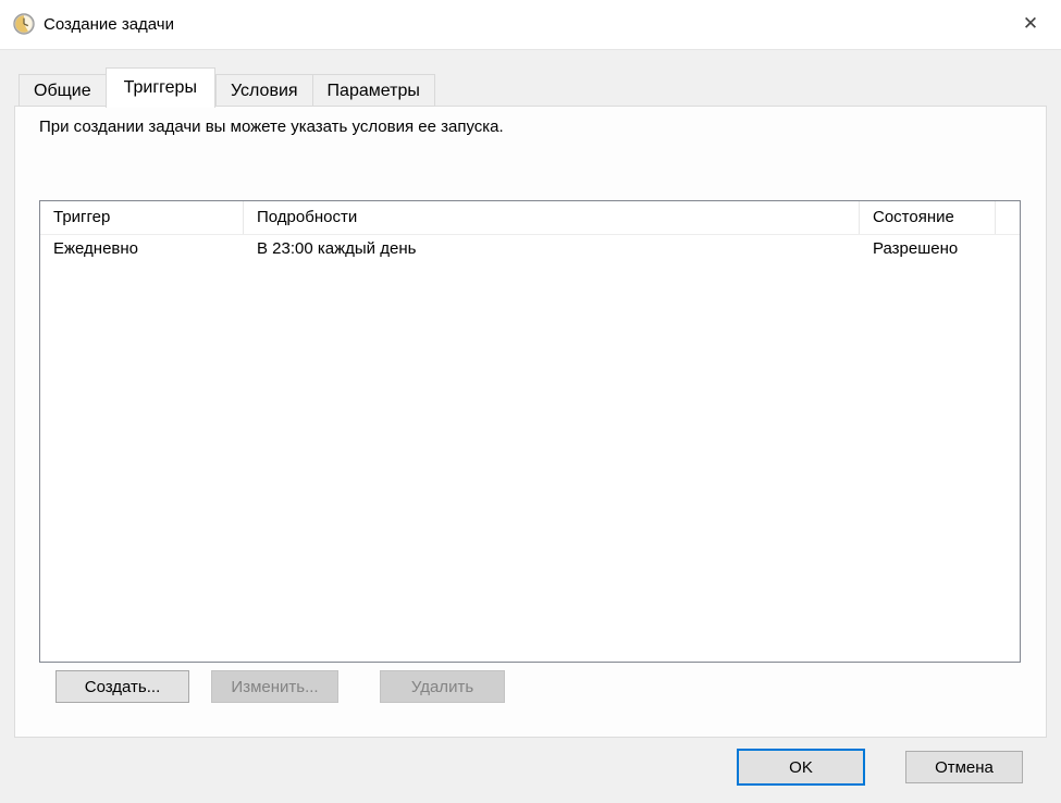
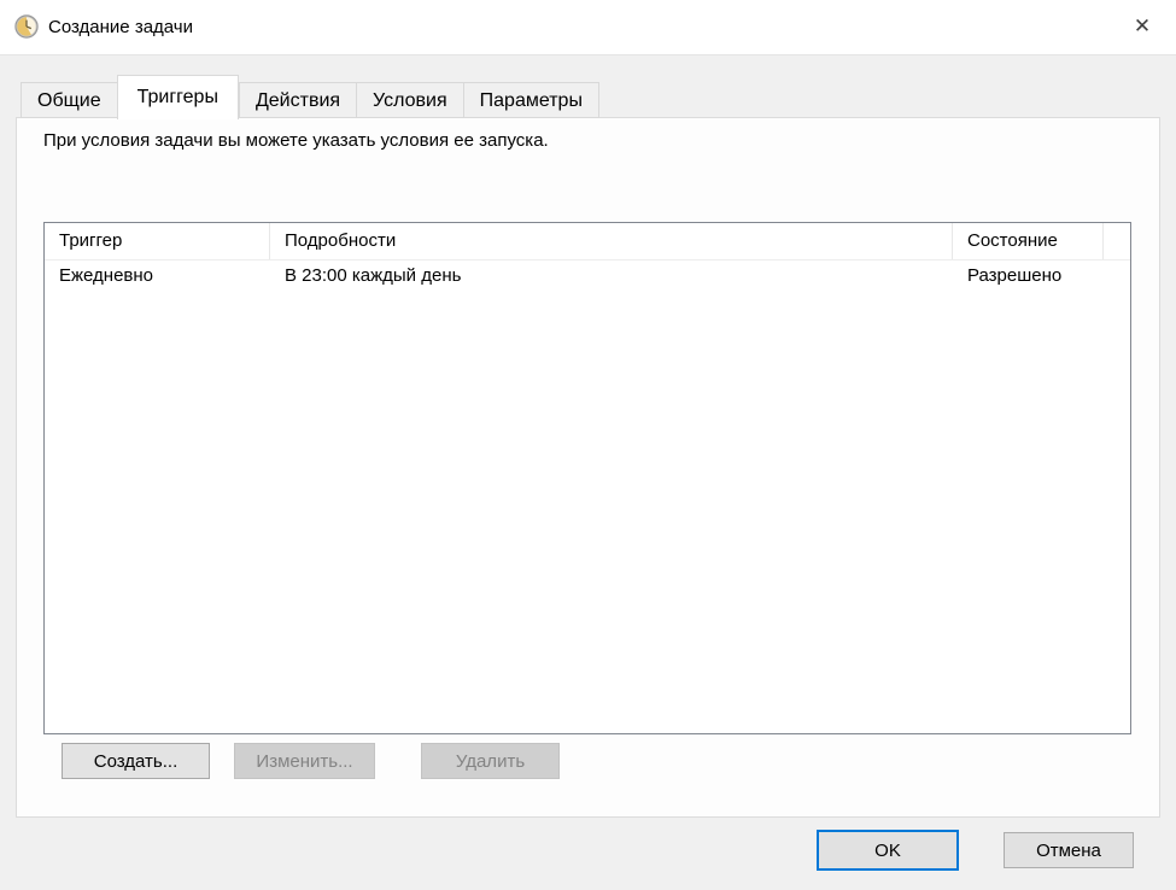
  Создание задачи
  ✕
  Общие
  Триггеры
+ Действия
  Условия
  Параметры
- При создании задачи вы можете указать условия ее запуска.
+ При условия задачи вы можете указать условия ее запуска.
  Триггер
  Подробности
  Состояние
  Ежедневно
  В 23:00 каждый день
  Разрешено
  Создать...
  Изменить...
  Удалить
  OK
  Отмена
